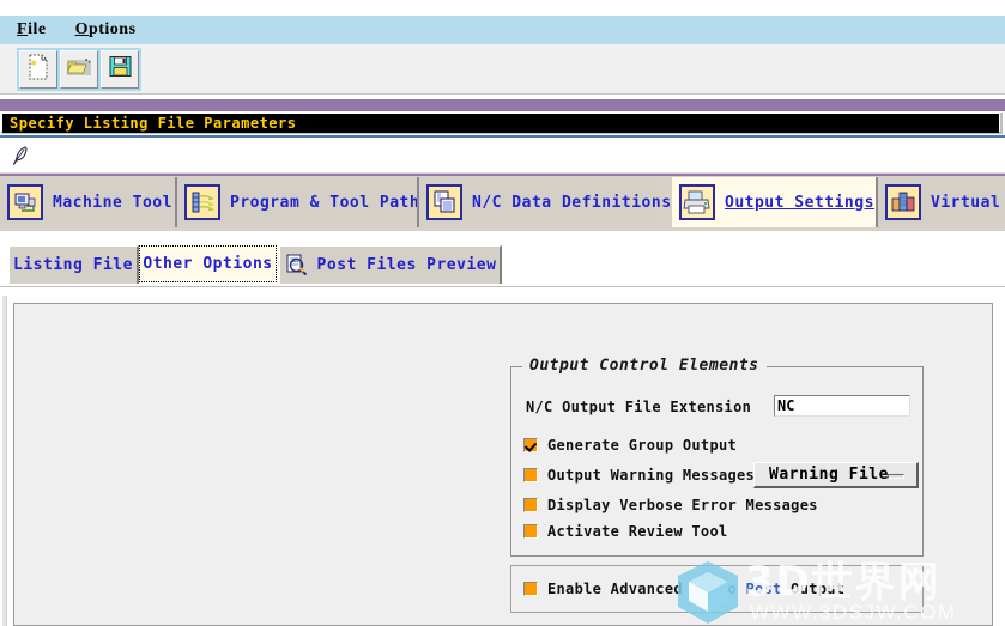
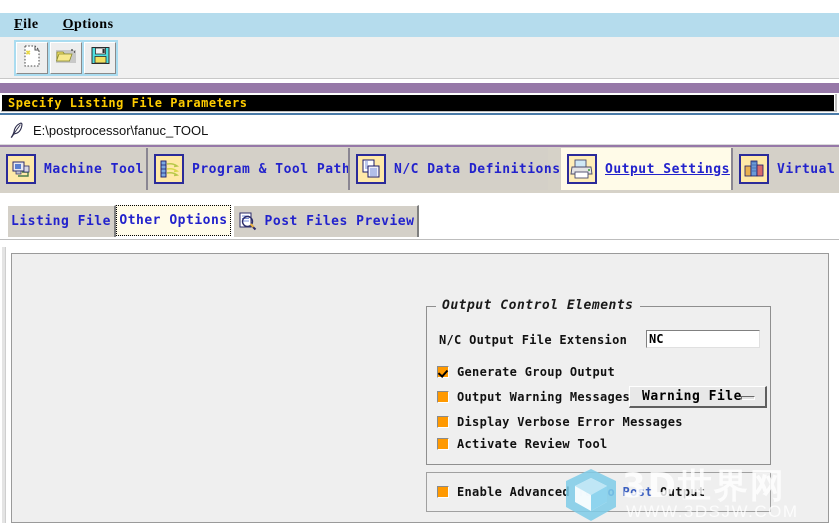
  File
  Options
  Specify Listing File Parameters
+ E:\postprocessor\fanuc_TOOL
  Machine Tool
  Program & Tool Path
  N/C Data Definitions
  Output Settings
  Virtual
  Listing File
  Other Options
  Post Files Preview
  Output Control Elements
  N/C Output File Extension
  NC
  Generate Group Output
  Output Warning Messages
  Warning File
  Display Verbose Error Messages
  Activate Review Tool
  Enable Advanced o Post Output
  3D世界网
  WWW.3DSJW.COM
